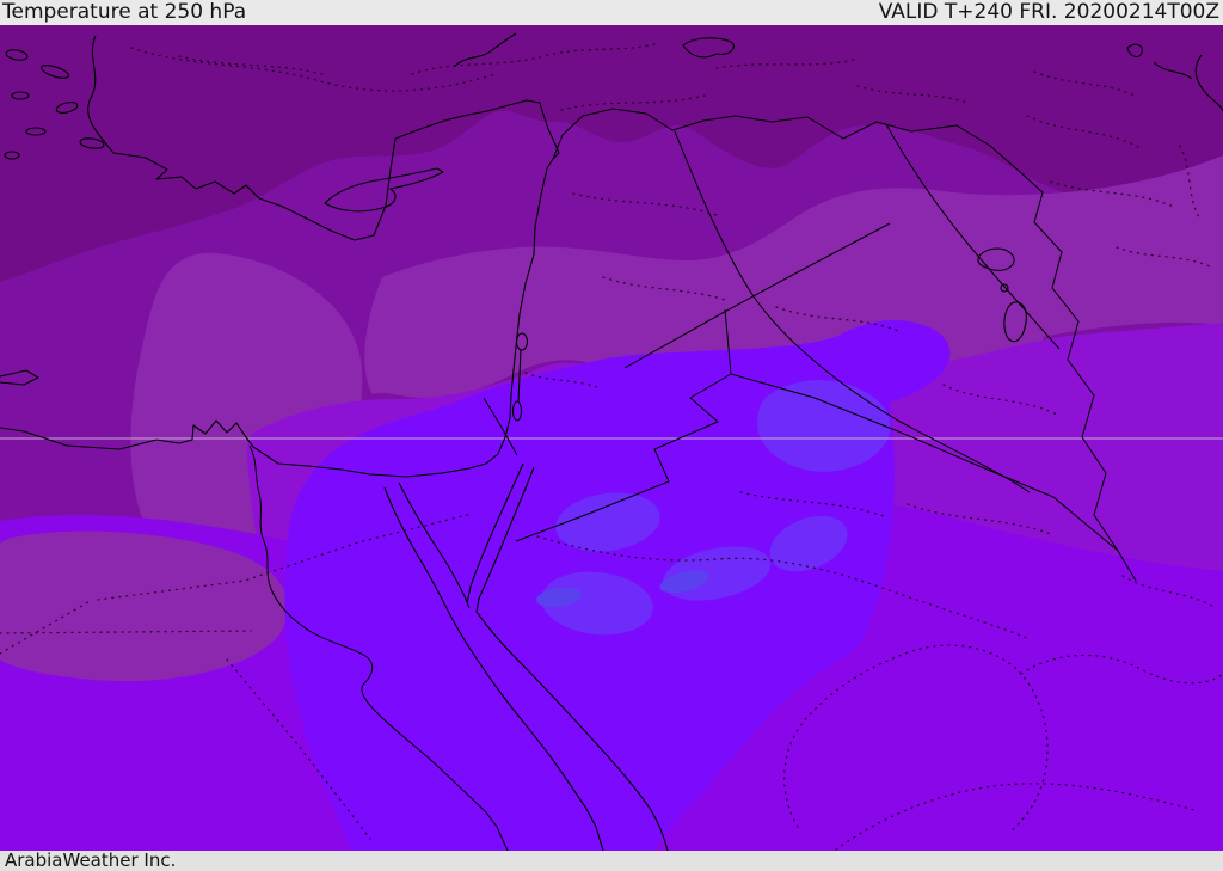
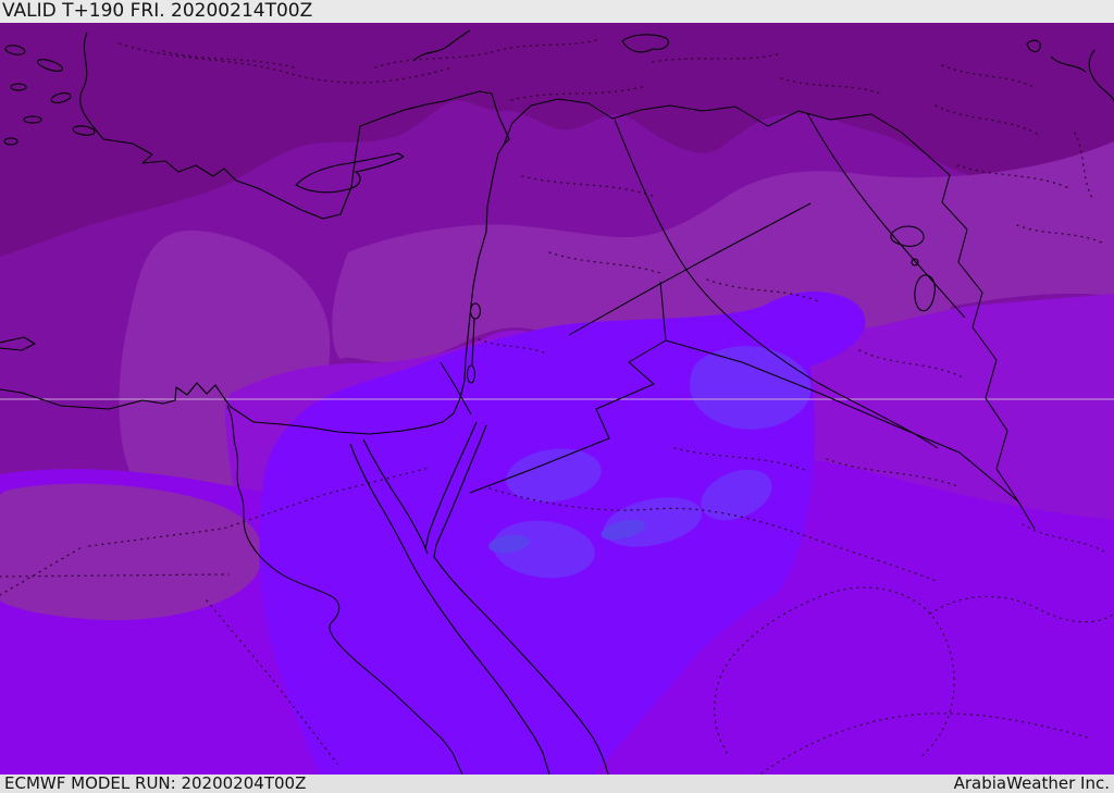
- Temperature at 250 hPa
- VALID T+240 FRI. 20200214T00Z
+ VALID T+190 FRI. 20200214T00Z
+ ECMWF MODEL RUN: 20200204T00Z
  ArabiaWeather Inc.
